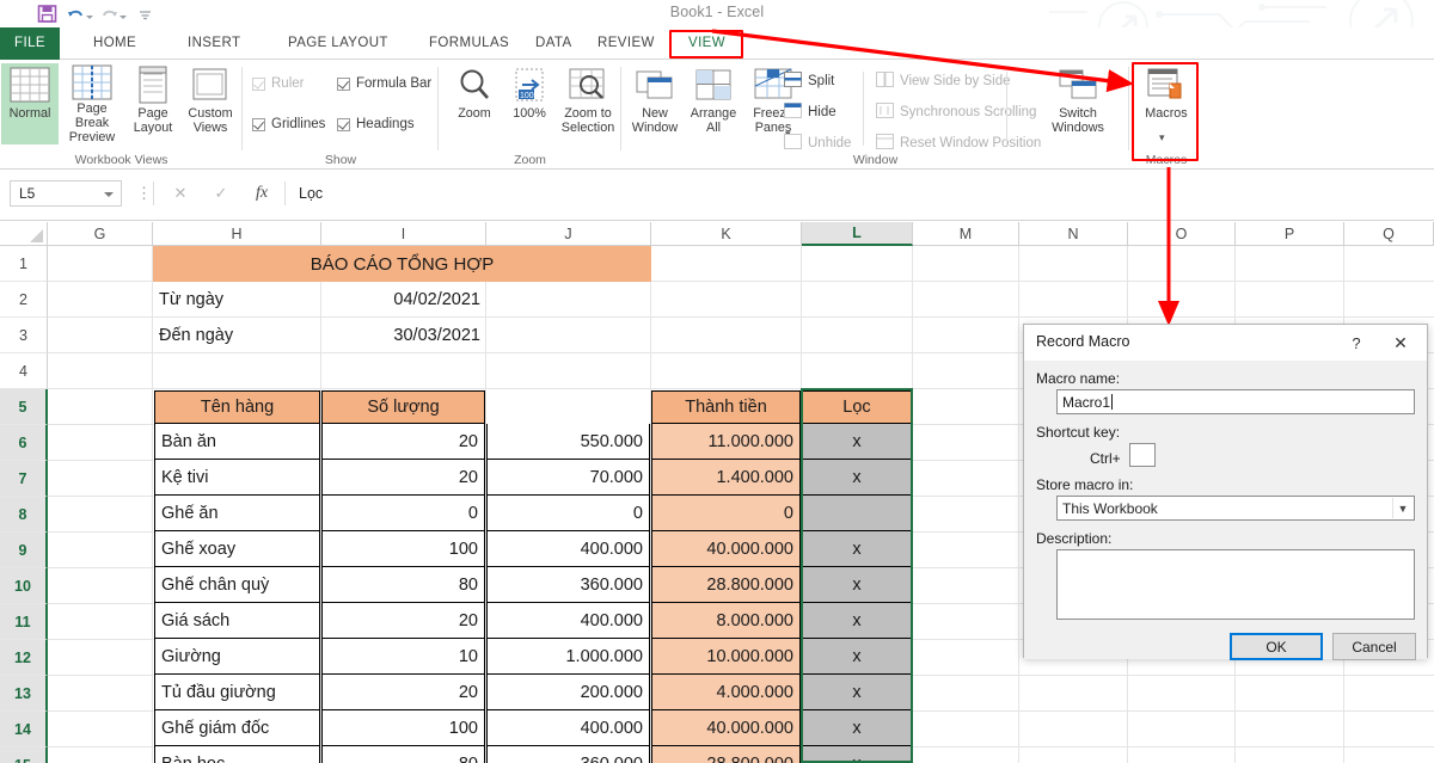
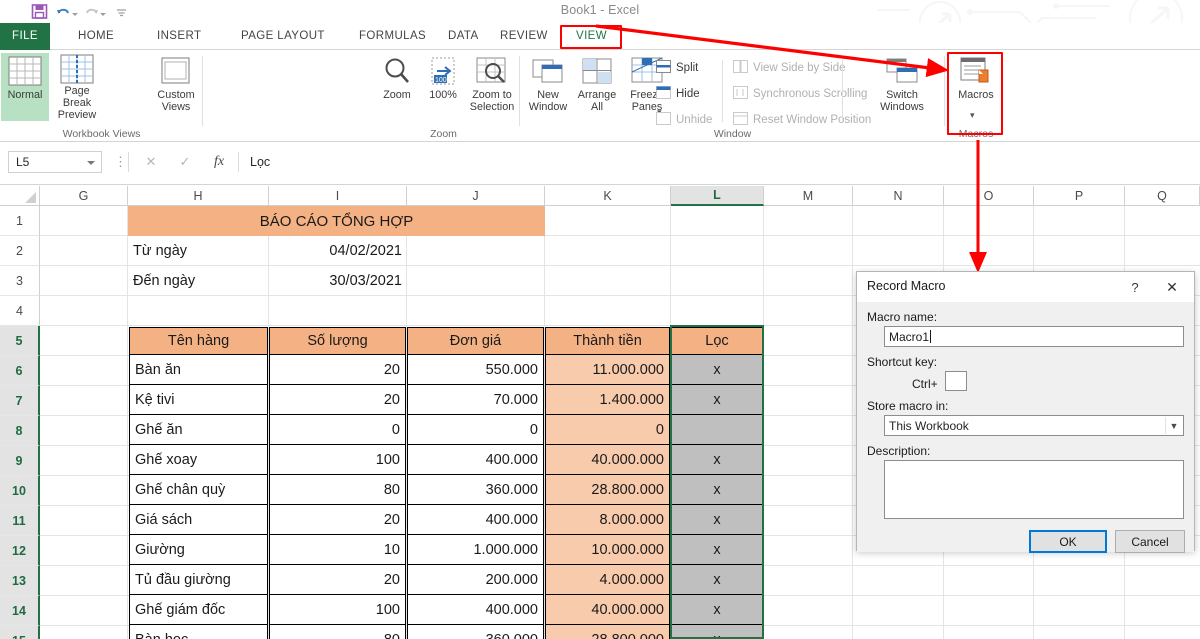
  Book1 - Excel
  FILE
  HOME
  INSERT
  PAGE LAYOUT
  FORMULAS
  DATA
  REVIEW
  VIEW
  Normal
  Page Break Preview
- Page Layout
  Custom Views
  Workbook Views
- Ruler
- Formula Bar
- Gridlines
- Headings
- Show
  Zoom
  100%
  Zoom to Selection
  Zoom
  New Window
  Arrange All
  Freez Panes
  Split
  Hide
  Unhide
  View Side by Sid
  Synchronous Scrolling
  Reset Window Psition
  Switch Windows
  Window
  Macros
  ▾
  Macros
  L5
  ⋮
  ✕
  ✓
  fx
  Lọc
  G
  H
  I
  J
  K
  L
  M
  N
  O
  P
  Q
  1
  2
  3
  4
  5
  6
  7
  8
  9
  10
  11
  12
  13
  14
  BÁO CÁO TỔNG HỢP
  Từ ngày
  04/02/2021
  Đến ngày
  30/03/2021
  Tên hàng
  Số lượng
+ Đơn giá
  Thành tiền
  Lọc
  Bàn ăn
  20
  550.000
  11.000.000
  x
  Kệ tivi
  20
  70.000
  1.400.000
  x
  Ghế ăn
  0
  0
  0
  Ghế xoay
  100
  400.000
  40.000.000
  x
  Ghế chân quỳ
  80
  360.000
  28.800.000
  x
  Giá sách
  20
  400.000
  8.000.000
  x
  Giường
  10
  1.000.000
  10.000.000
  x
  Tủ đầu giường
  20
  200.000
  4.000.000
  x
  Ghế giám đốc
  100
  400.000
  40.000.000
  x
  Record Macro
  ?
  ✕
  Macro name:
  Macro1
  Shortcut key:
  Ctrl+
  Store macro in:
  This Workbook
  ▼
  Description:
  OK
  Cancel
